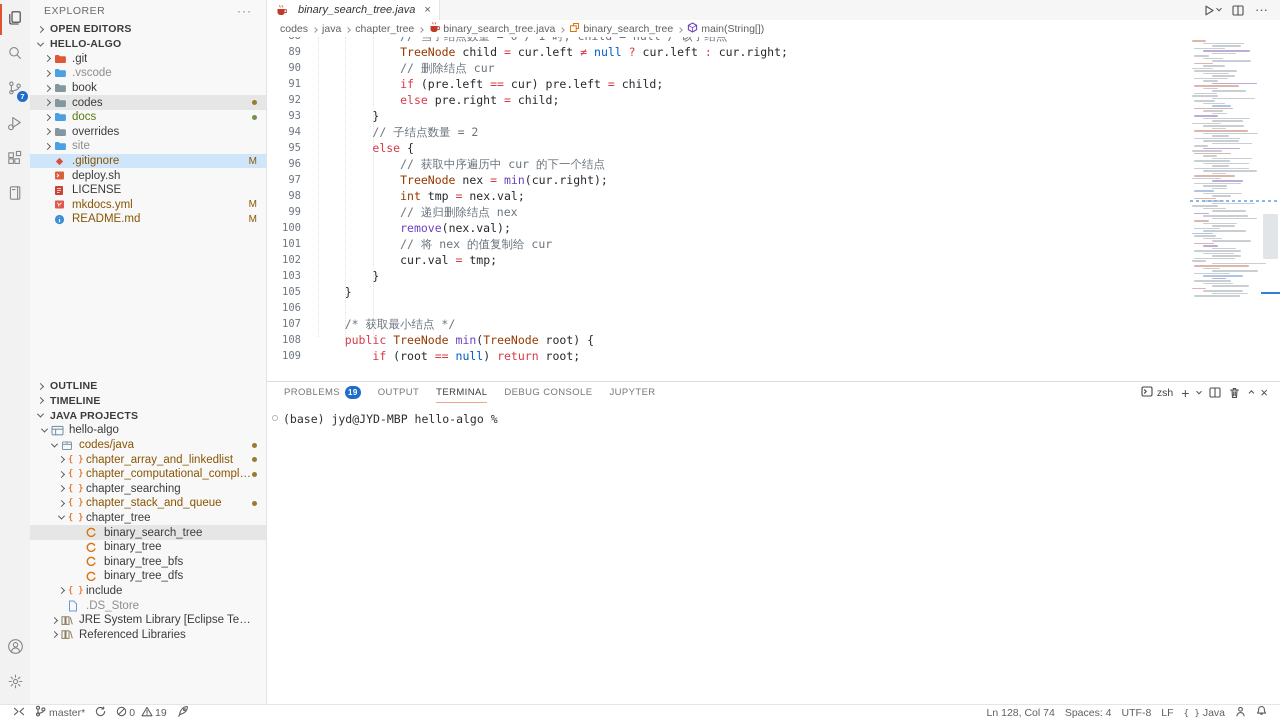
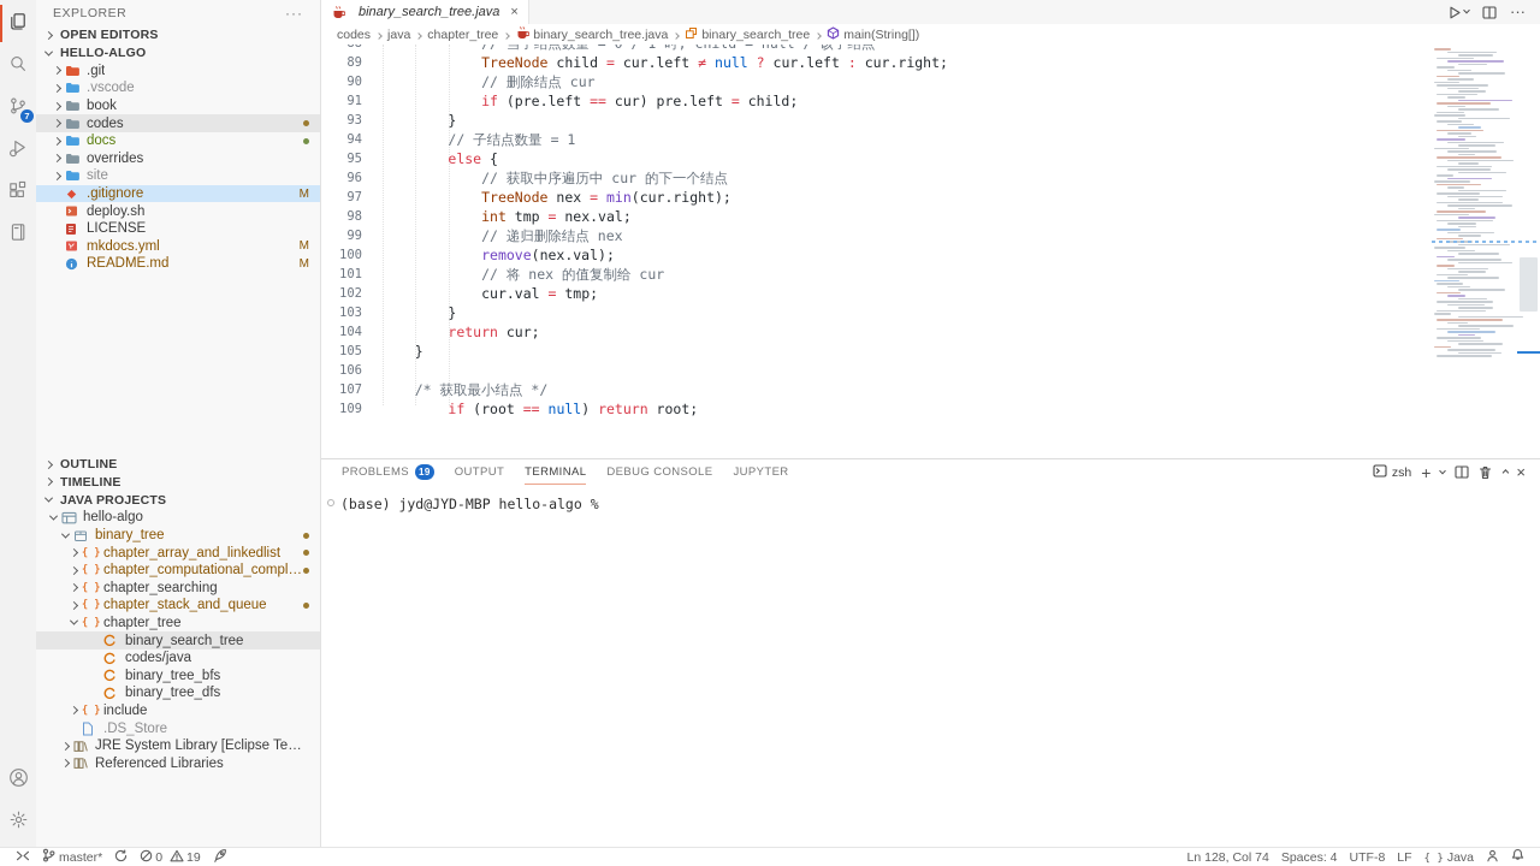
  7
  EXPLORER
  ···
  OPEN EDITORS
  HELLO-ALGO
  .git
  .vscode
  book
  codes
  docs
  overrides
  site
  .gitignore
  M
  deploy.sh
  LICENSE
  mkdocs.yml
  M
  README.md
  M
  OUTLINE
  TIMELINE
  JAVA PROJECTS
  hello-algo
- codes/java
+ binary_tree
  { }
  chapter_array_and_linkedlist
  { }
  chapter_computational_complex
  { }
  chapter_searching
  { }
  chapter_stack_and_queue
  { }
  chapter_tree
  binary_search_tree
- binary_tree
+ codes/java
  binary_tree_bfs
  binary_tree_dfs
  { }
  include
  .DS_Store
  JRE System Library [Eclipse Temu
  Referenced Libraries
  binary_search_tree.java
  ×
  ···
  codes
  java
  chapter_tree
  binary_search_tree.java
  binary_search_tree
  main(String[])
  89
  TreeNode child = cur.left ≠ null ? cur.left : cur.right;
  90
  // 删除结点 cur
  91
  if (pre.left == cur) pre.left = child;
- 92
- else pre.right = child;
  93
  }
  94
- // 子结点数量 = 2
+ // 子结点数量 = 1
  95
  else {
  96
  // 获取中序遍历中 cur 的下一个结点
  97
  TreeNode nex = min(cur.right);
  98
  int tmp = nex.val;
  99
  // 递归删除结点 nex
  100
  remove(nex.val);
  101
  // 将 nex 的值复制给 cur
  102
  cur.val = tmp;
  103
  }
+ 104
+ return cur;
  105
  }
  106
  107
  /* 获取最小结点 */
- 108
- public TreeNode min(TreeNode root) {
  109
  if (root == null) return root;
  PROBLEMS
  19
  OUTPUT
  TERMINAL
  DEBUG CONSOLE
  JUPYTER
  zsh
  +
  ×
  (base) jyd@JYD-MBP hello-algo %
  master*
  0
  19
  Ln 128, Col 74
  Spaces: 4
  UTF-8
  LF
  { }
  Java
